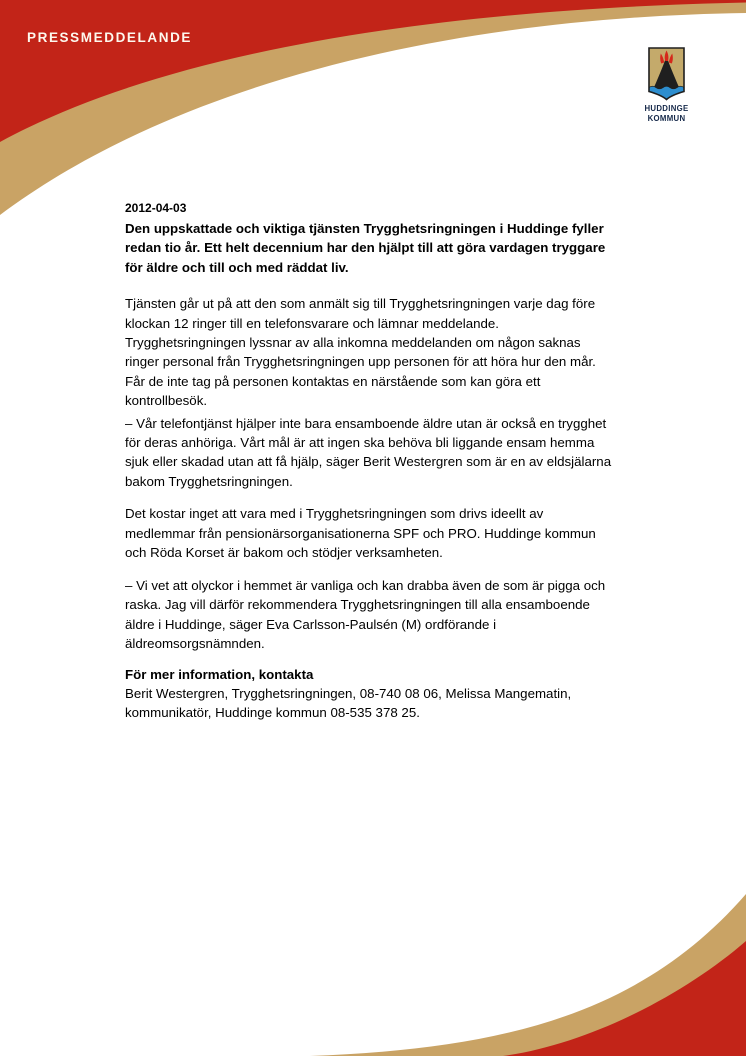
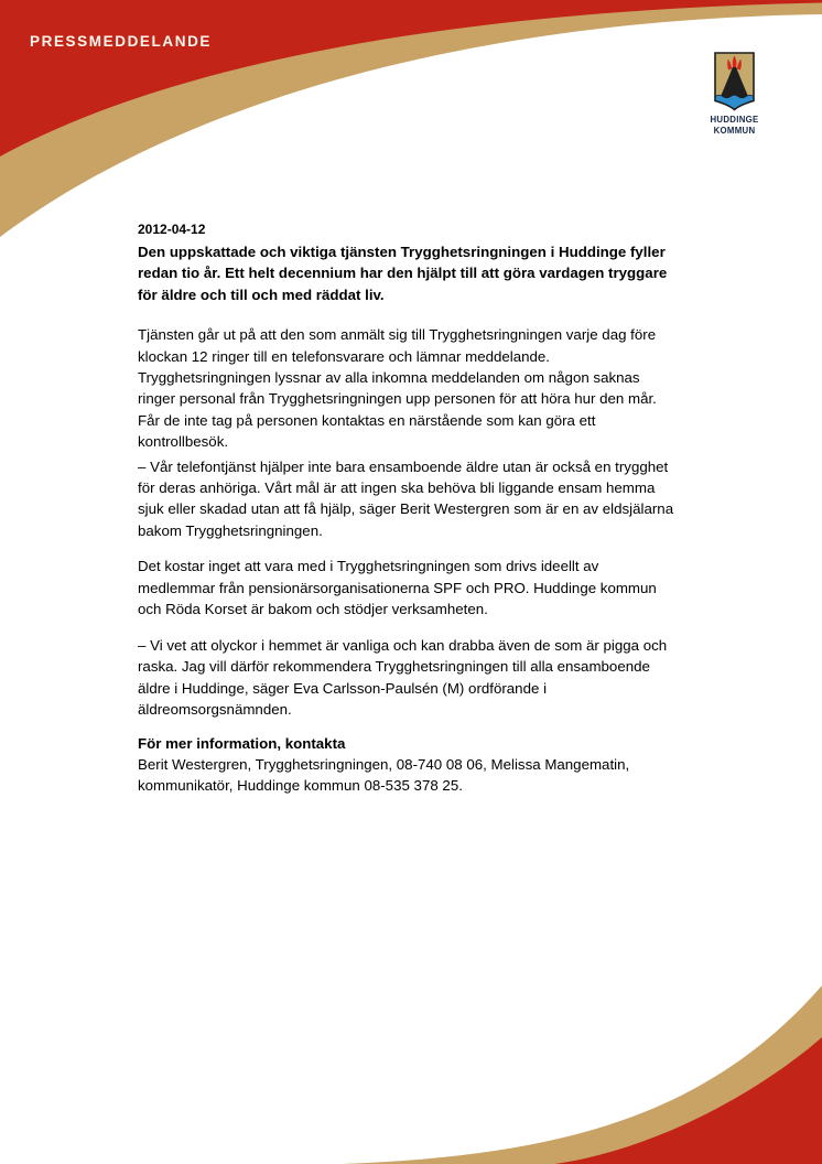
  PRESSMEDDELANDE
  HUDDINGE
  KOMMUN
- 2012-04-03
+ 2012-04-12
  Den uppskattade och viktiga tjänsten Trygghetsringningen i Huddinge fyller
  redan tio år. Ett helt decennium har den hjälpt till att göra vardagen tryggare
  för äldre och till och med räddat liv.
  Tjänsten går ut på att den som anmält sig till Trygghetsringningen varje dag före
  klockan 12 ringer till en telefonsvarare och lämnar meddelande.
  Trygghetsringningen lyssnar av alla inkomna meddelanden om någon saknas
  ringer personal från Trygghetsringningen upp personen för att höra hur den mår.
  Får de inte tag på personen kontaktas en närstående som kan göra ett
  kontrollbesök.
  – Vår telefontjänst hjälper inte bara ensamboende äldre utan är också en trygghet
  för deras anhöriga. Vårt mål är att ingen ska behöva bli liggande ensam hemma
  sjuk eller skadad utan att få hjälp, säger Berit Westergren som är en av eldsjälarna
  bakom Trygghetsringningen.
  Det kostar inget att vara med i Trygghetsringningen som drivs ideellt av
  medlemmar från pensionärsorganisationerna SPF och PRO. Huddinge kommun
  och Röda Korset är bakom och stödjer verksamheten.
  – Vi vet att olyckor i hemmet är vanliga och kan drabba även de som är pigga och
  raska. Jag vill därför rekommendera Trygghetsringningen till alla ensamboende
  äldre i Huddinge, säger Eva Carlsson-Paulsén (M) ordförande i
  äldreomsorgsnämnden.
  För mer information, kontakta
  Berit Westergren, Trygghetsringningen, 08-740 08 06, Melissa Mangematin,
  kommunikatör, Huddinge kommun 08-535 378 25.
